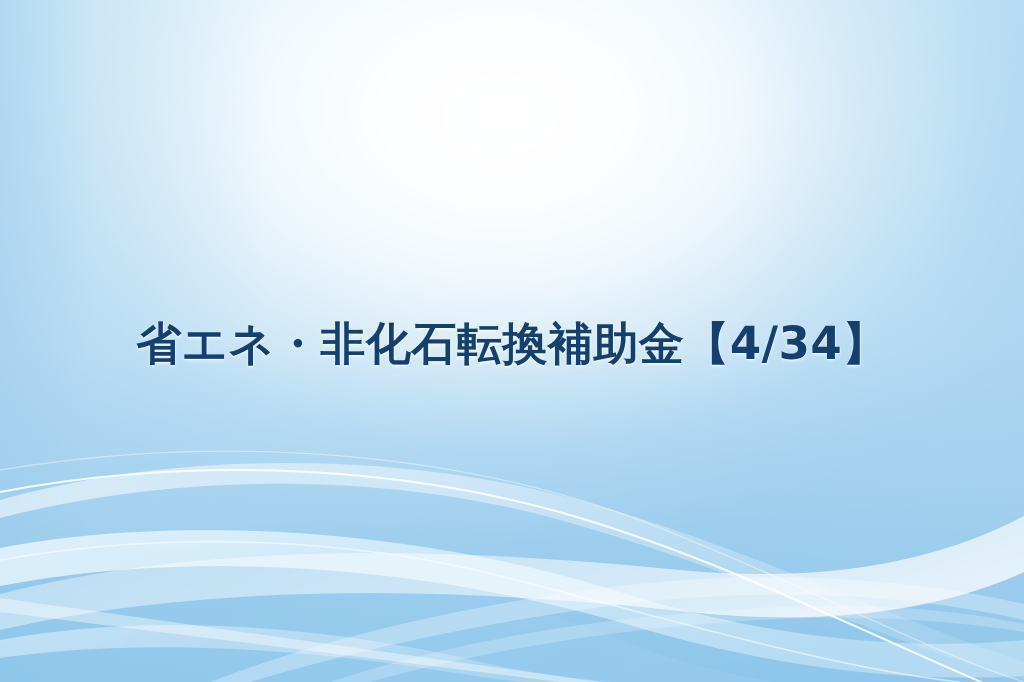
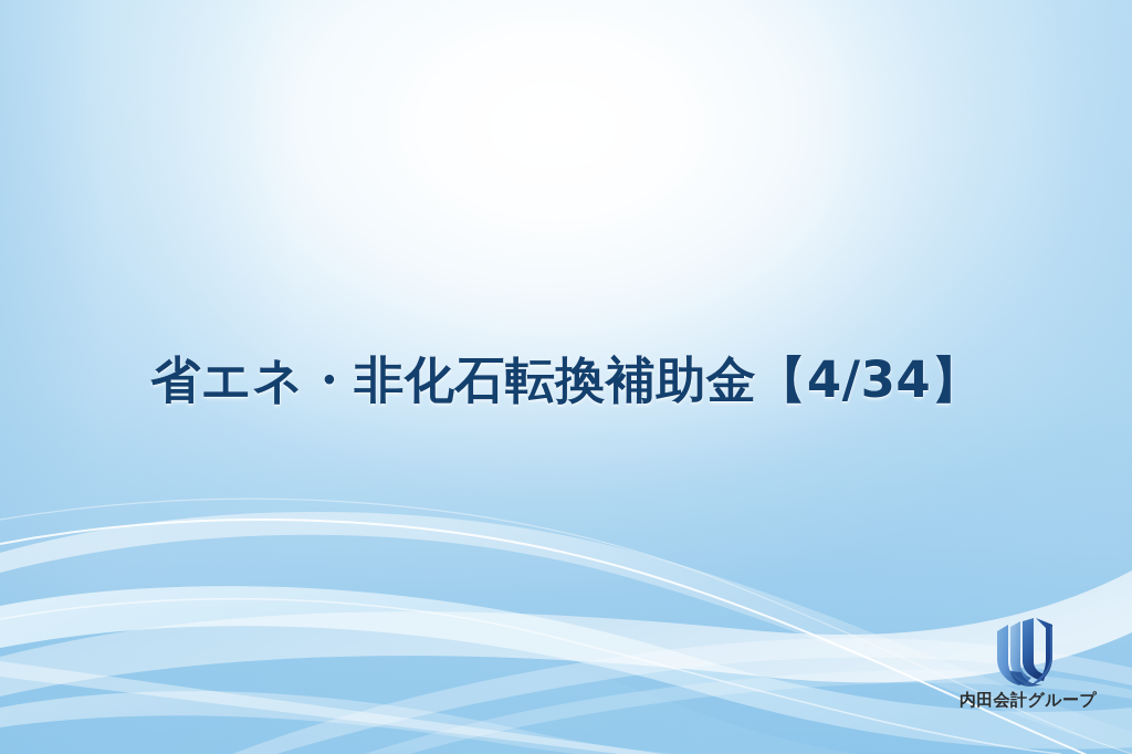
  省エネ・非化石転換補助金【4/34】
+ 内田会計グループ
